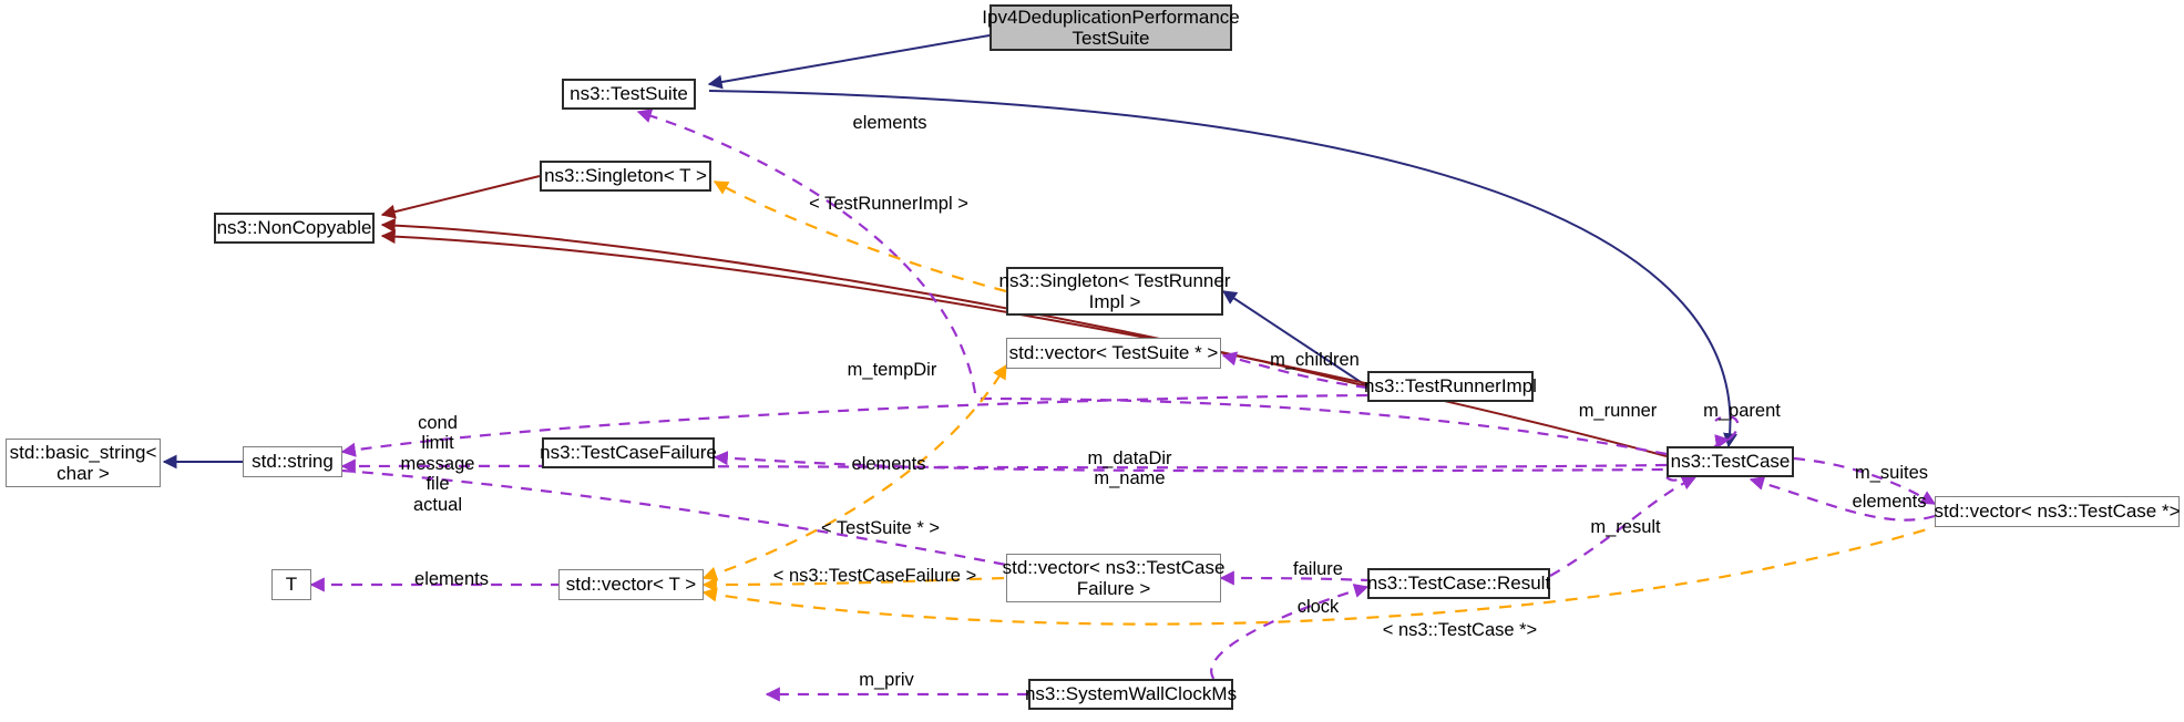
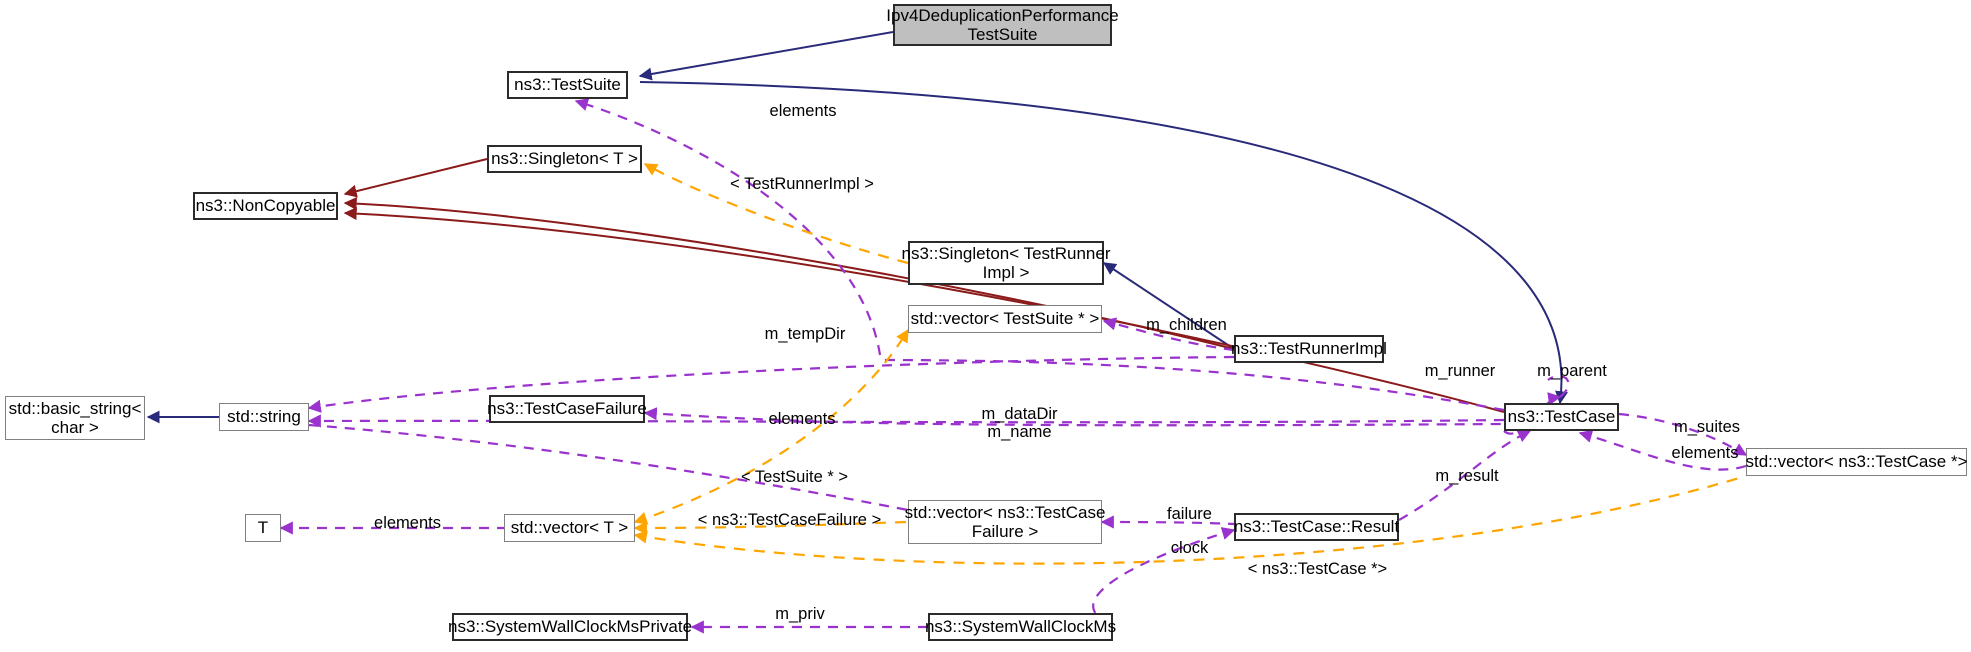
  Ipv4DeduplicationPerformance
  TestSuite
  ns3::TestSuite
  ns3::Singleton< T >
  ns3::NonCopyable
  ns3::Singleton< TestRunner
  Impl >
  std::vector< TestSuite * >
  ns3::TestRunnerImpl
  std::basic_string<
  char >
  std::string
  ns3::TestCaseFailure
  ns3::TestCase
  std::vector< ns3::TestCase *>
  T
  std::vector< T >
  std::vector< ns3::TestCase
  Failure >
  ns3::TestCase::Result
+ ns3::SystemWallClockMsPrivate
  ns3::SystemWallClockMs
  elements
  < TestRunnerImpl >
  m_tempDir
  m_children
  m_runner
  m_parent
- cond
- limit
- message
- file
- actual
  elements
  m_dataDir
  m_name
  m_suites
  elements
  m_result
  < TestSuite * >
  elements
  < ns3::TestCaseFailure >
  failure
  clock
  < ns3::TestCase *>
  m_priv
